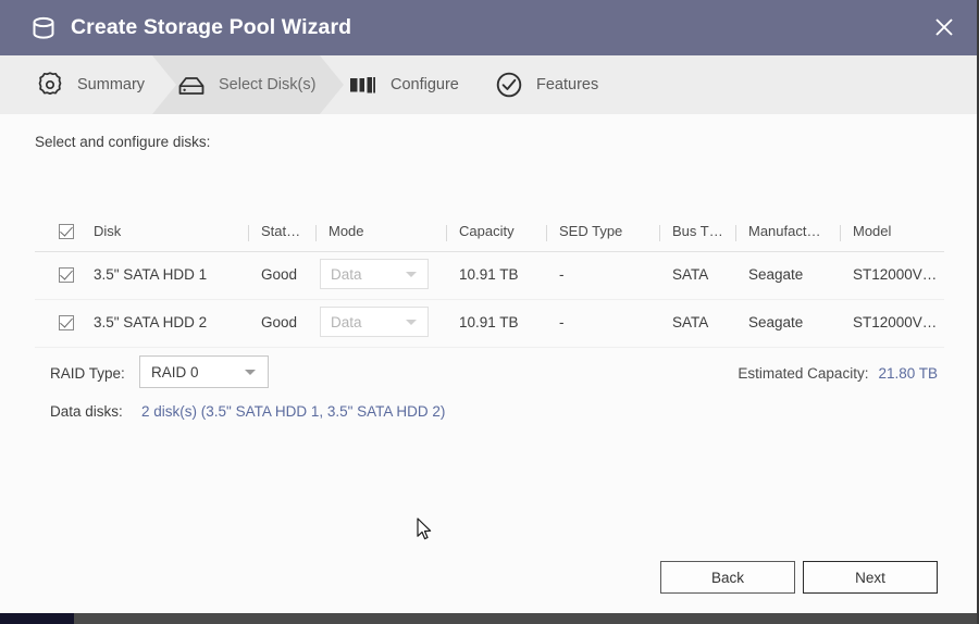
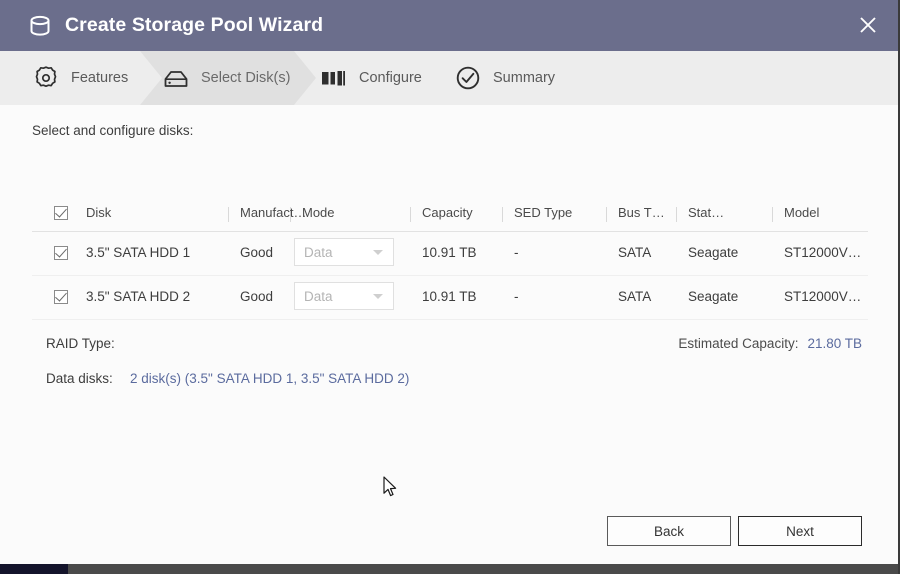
  Create Storage Pool Wizard
- Summary
+ Features
  Select Disk(s)
  Configure
- Features
+ Summary
  Select and configure disks:
  Disk
- Stat…
+ Manufact…
  Mode
  Capacity
  SED Type
  Bus T…
- Manufact…
+ Stat…
  Model
  3.5" SATA HDD 1
  Good
  Data
  10.91 TB
  -
  SATA
  Seagate
  ST12000V…
  3.5" SATA HDD 2
  Good
  Data
  10.91 TB
  -
  SATA
  Seagate
  ST12000V…
  RAID Type:
- RAID 0
  Estimated Capacity: 21.80 TB
  Data disks:
  2 disk(s) (3.5" SATA HDD 1, 3.5" SATA HDD 2)
  Back
  Next
